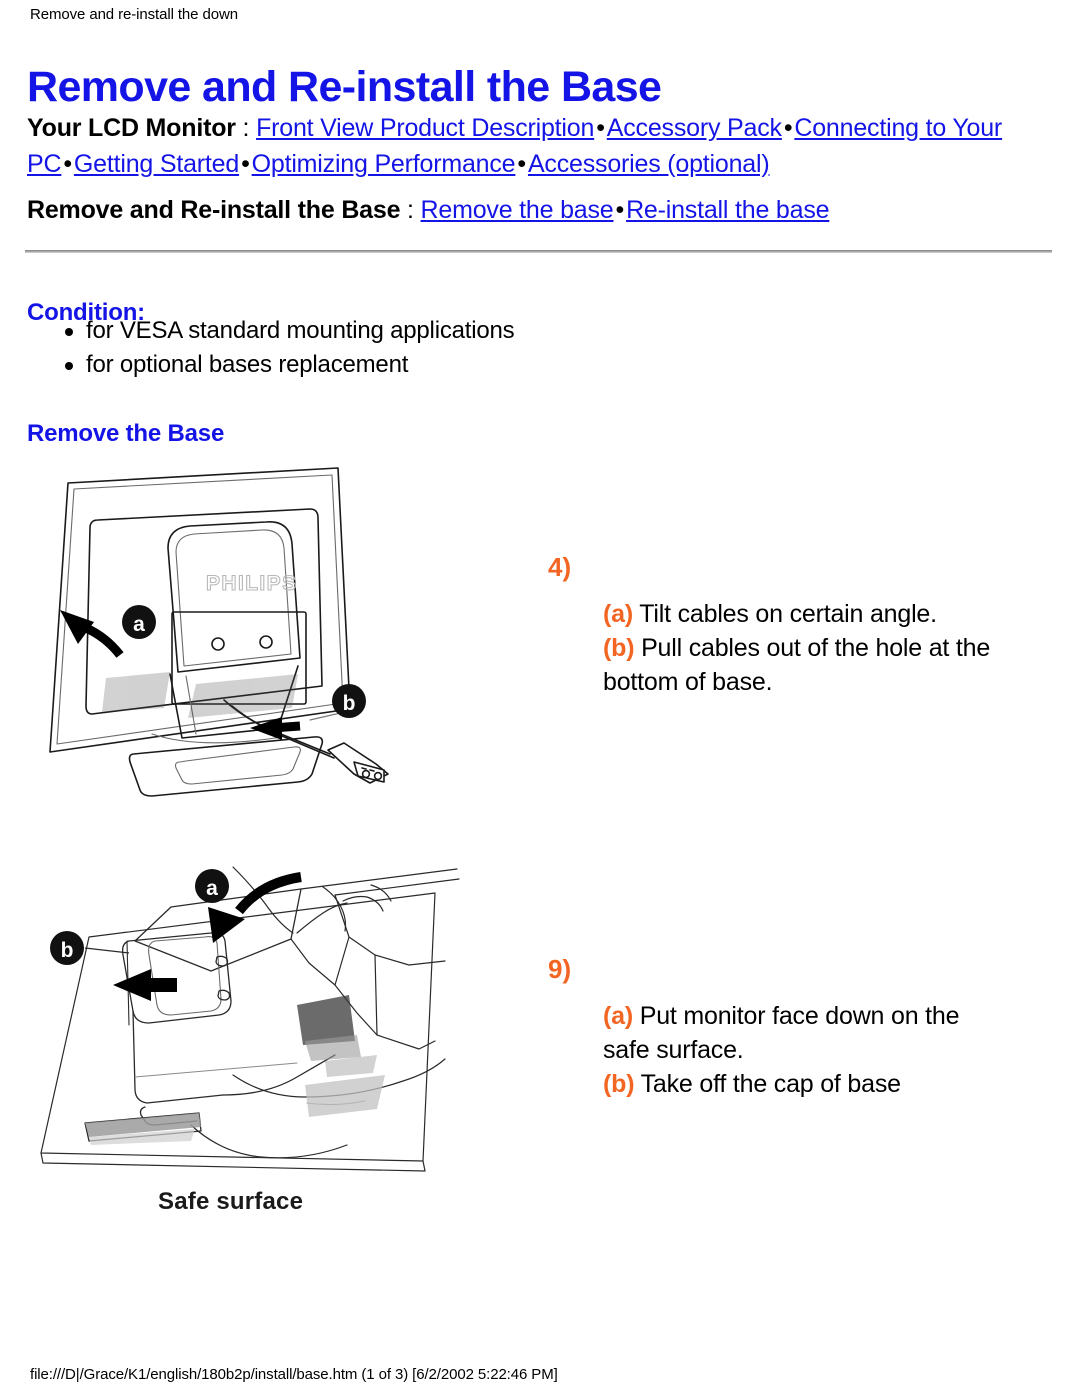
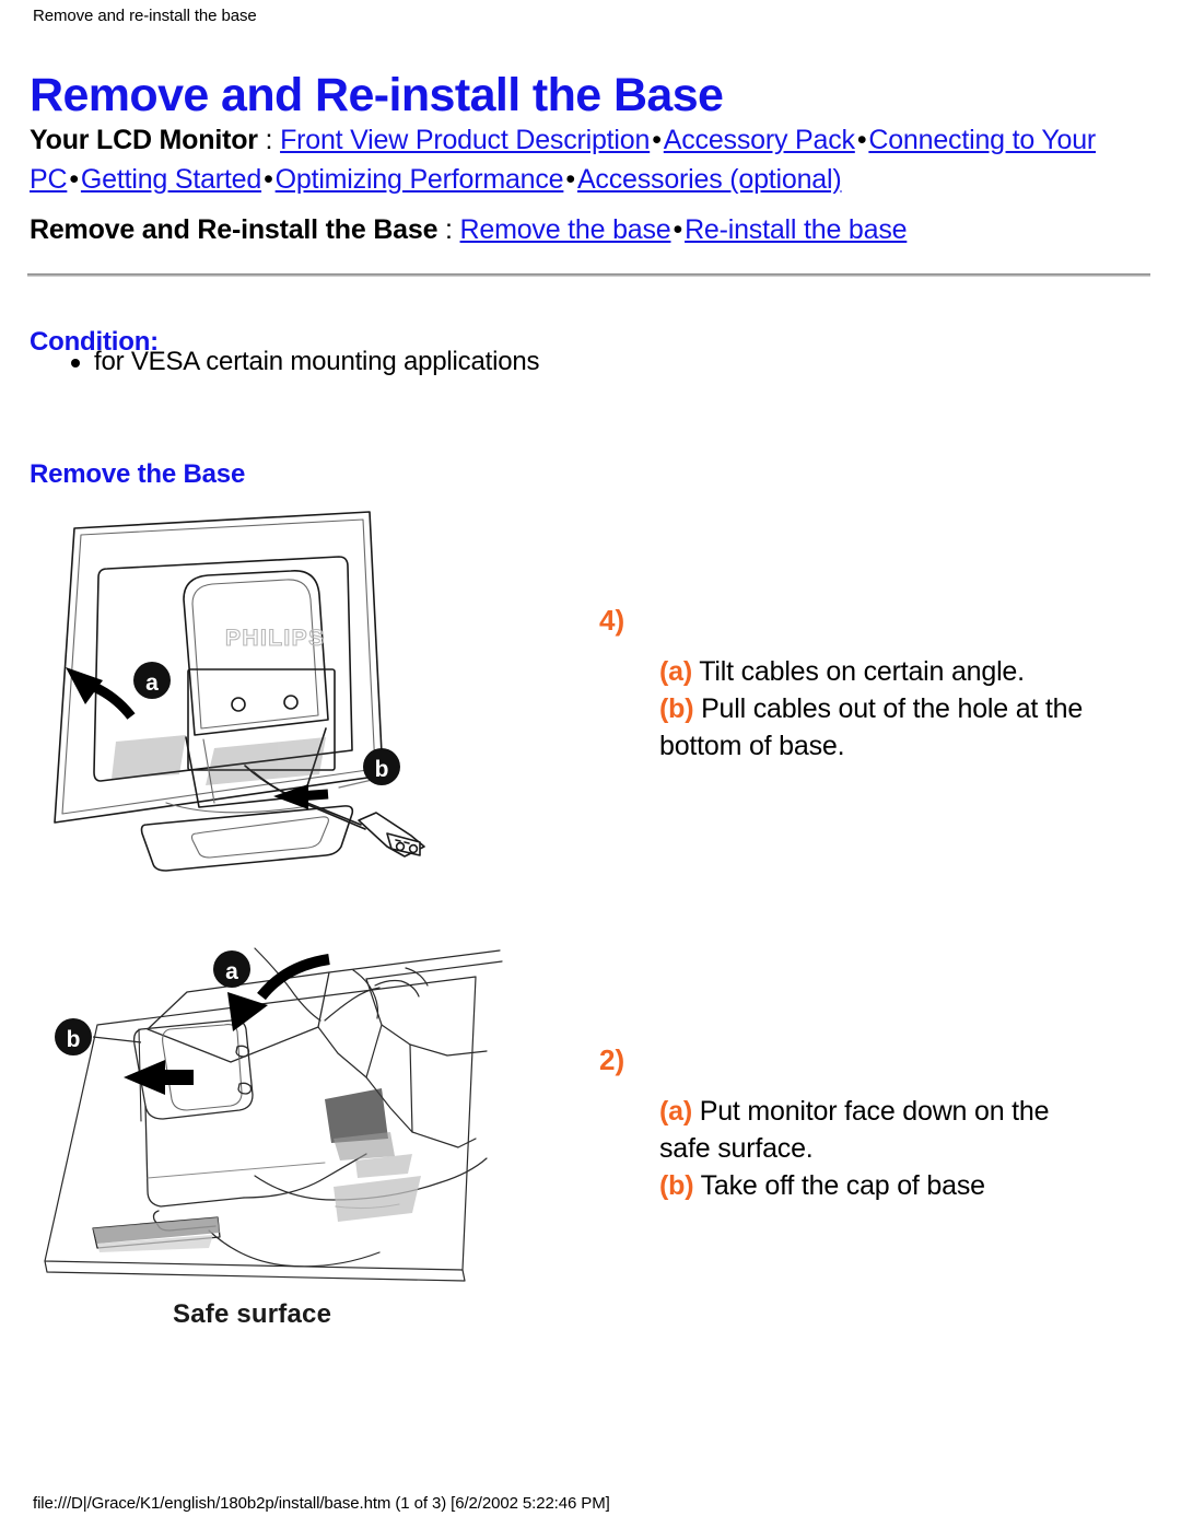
- Remove and re-install the down
+ Remove and re-install the base
  Remove and Re-install the Base
  Your LCD Monitor : Front View Product Description•Accessory Pack•Connecting to Your PC•Getting Started•Optimizing Performance•Accessories (optional)
  Remove and Re-install the Base : Remove the base•Re-install the base
  Condition:
- for VESA standard mounting applications
+ for VESA certain mounting applications
- for optional bases replacement
  Remove the Base
  PHILIPS
  a
  b
  a
  b
  Safe surface
  4)
  (a) Tilt cables on certain angle.
  (b) Pull cables out of the hole at the bottom of base.
- 9)
+ 2)
  (a) Put monitor face down on the safe surface.
  (b) Take off the cap of base
  file:///D|/Grace/K1/english/180b2p/install/base.htm (1 of 3) [6/2/2002 5:22:46 PM]
